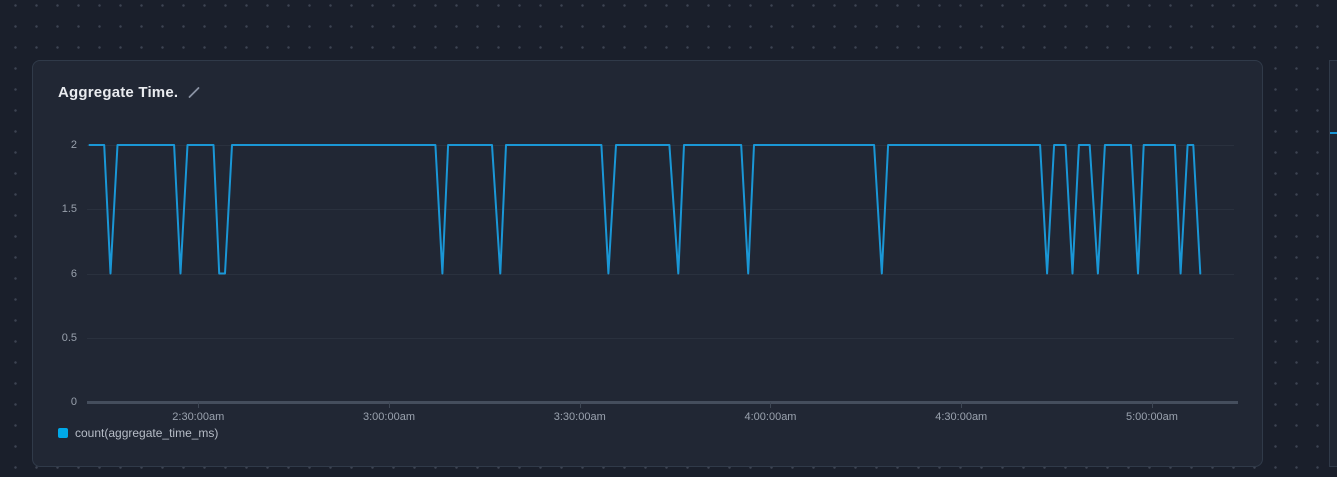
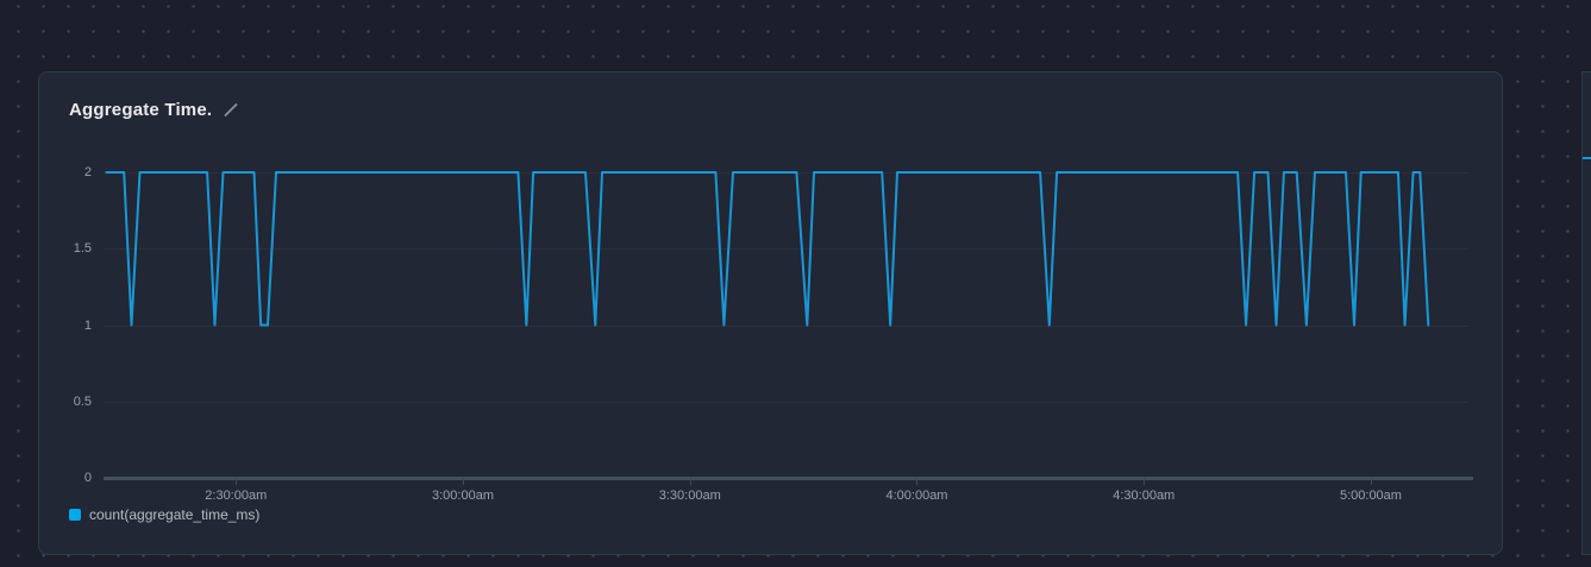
  Aggregate Time.
  2
  1.5
- 6
+ 1
  0.5
  0
  2:30:00am
  3:00:00am
  3:30:00am
  4:00:00am
  4:30:00am
  5:00:00am
  count(aggregate_time_ms)
